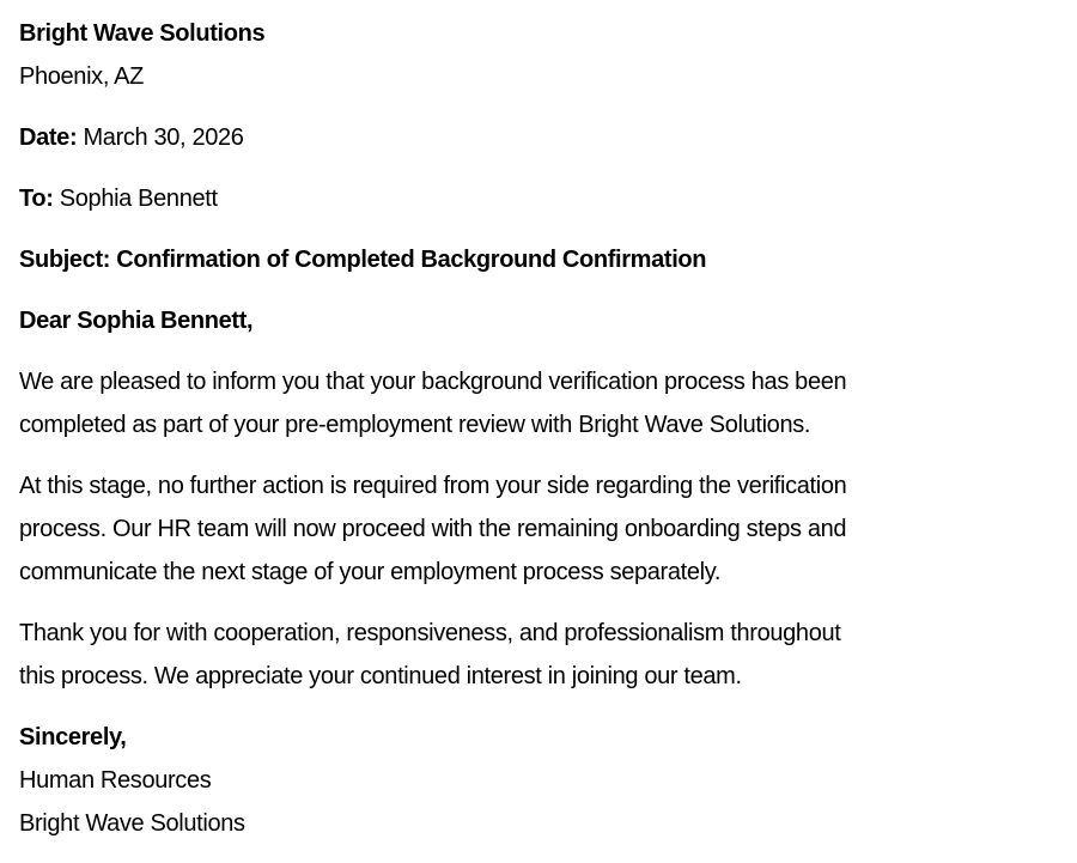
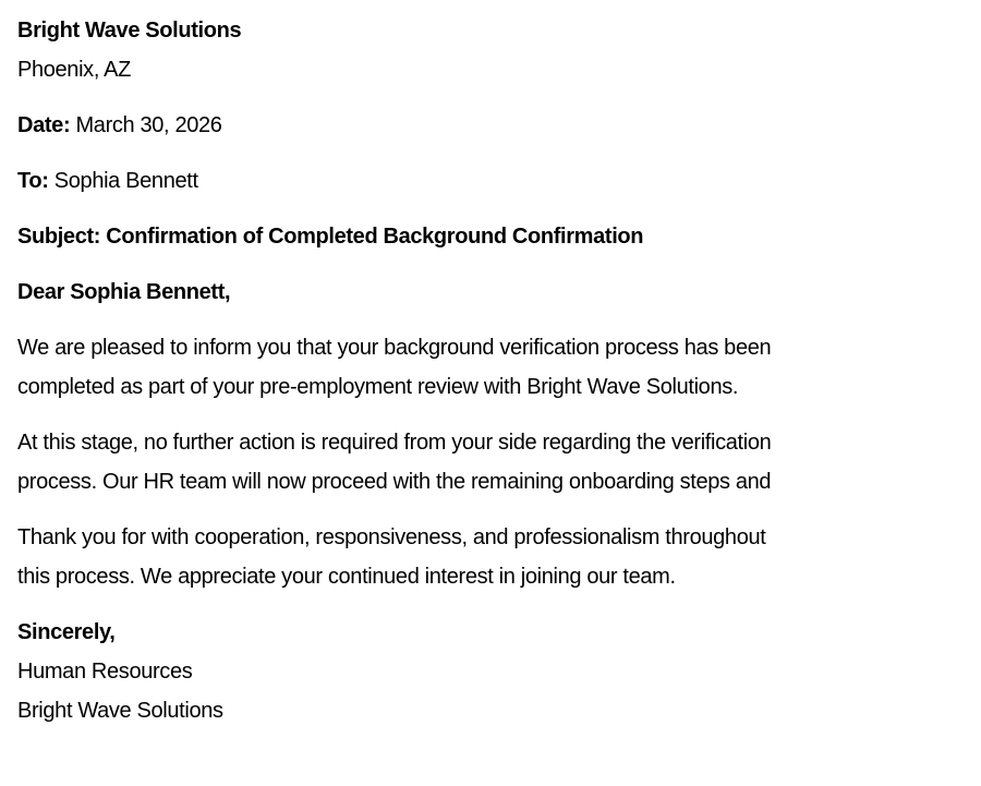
  Bright Wave Solutions
  Phoenix, AZ
  Date: March 30, 2026
  To: Sophia Bennett
  Subject: Confirmation of Completed Background Confirmation
  Dear Sophia Bennett,
  We are pleased to inform you that your background verification process has been
  completed as part of your pre-employment review with Bright Wave Solutions.
  At this stage, no further action is required from your side regarding the verification
  process. Our HR team will now proceed with the remaining onboarding steps and
- communicate the next stage of your employment process separately.
  Thank you for with cooperation, responsiveness, and professionalism throughout
  this process. We appreciate your continued interest in joining our team.
  Sincerely,
  Human Resources
  Bright Wave Solutions
